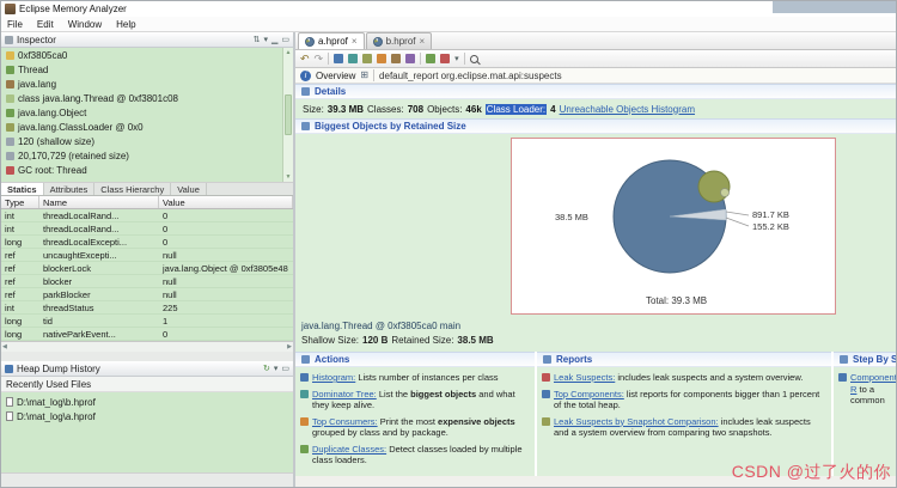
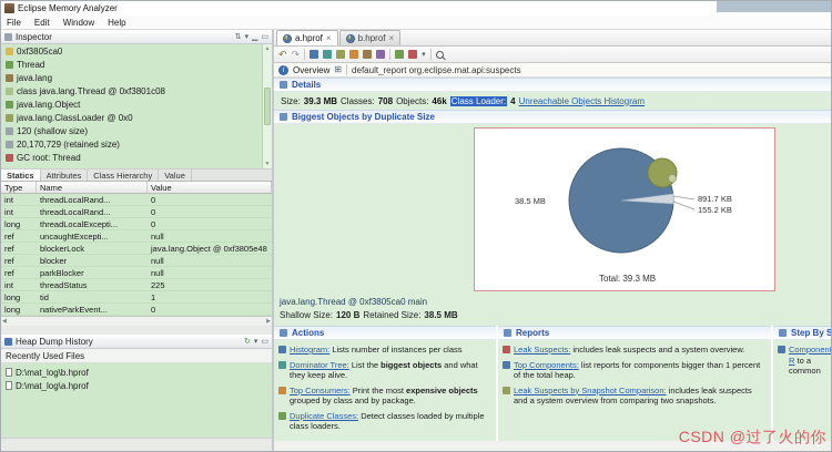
  Eclipse Memory Analyzer
  File
  Edit
  Window
  Help
  Inspector
  0xf3805ca0
  Thread
  java.lang
  class java.lang.Thread @ 0xf3801c08
  java.lang.Object
  java.lang.ClassLoader @ 0x0
  120 (shallow size)
  20,170,729 (retained size)
  GC root: Thread
  Statics
  Attributes
  Class Hierarchy
  Value
  Type
  Name
  Value
  int
  threadLocalRand...
  0
  int
  threadLocalRand...
  0
  long
  threadLocalExcepti...
  0
  ref
  uncaughtExcepti...
  null
  ref
  blockerLock
  java.lang.Object @ 0xf3805e48
  ref
  blocker
  null
  ref
  parkBlocker
  null
  int
  threadStatus
  225
  long
  tid
  1
  long
  nativeParkEvent...
  0
  Heap Dump History
  Recently Used Files
  D:\mat_log\b.hprof
  D:\mat_log\a.hprof
  a.hprof
  ×
  b.hprof
  ×
  ↶
  ↷
  Overview
  ⊞
  default_report org.eclipse.mat.api:suspects
  Details
  Size:
  39.3 MB
  Classes:
  708
  Objects:
  46k
  Class Loader:
  4
  Unreachable Objects Histogram
- Biggest Objects by Retained Size
+ Biggest Objects by Duplicate Size
  38.5 MB
  891.7 KB
  155.2 KB
  Total: 39.3 MB
  java.lang.Thread @ 0xf3805ca0 main
  Shallow Size:
  120 B
  Retained Size:
  38.5 MB
  Actions
  Histogram: Lists number of instances per class
  Dominator Tree: List the biggest objects and what they keep alive.
  Top Consumers: Print the most expensive objects grouped by class and by package.
  Duplicate Classes: Detect classes loaded by multiple class loaders.
  Reports
  Leak Suspects: includes leak suspects and a system overview.
  Top Components: list reports for components bigger than 1 percent of the total heap.
  Leak Suspects by Snapshot Comparison: includes leak suspects and a system overview from comparing two snapshots.
  Step By S
  Component R to a common
  CSDN @过了火的你
